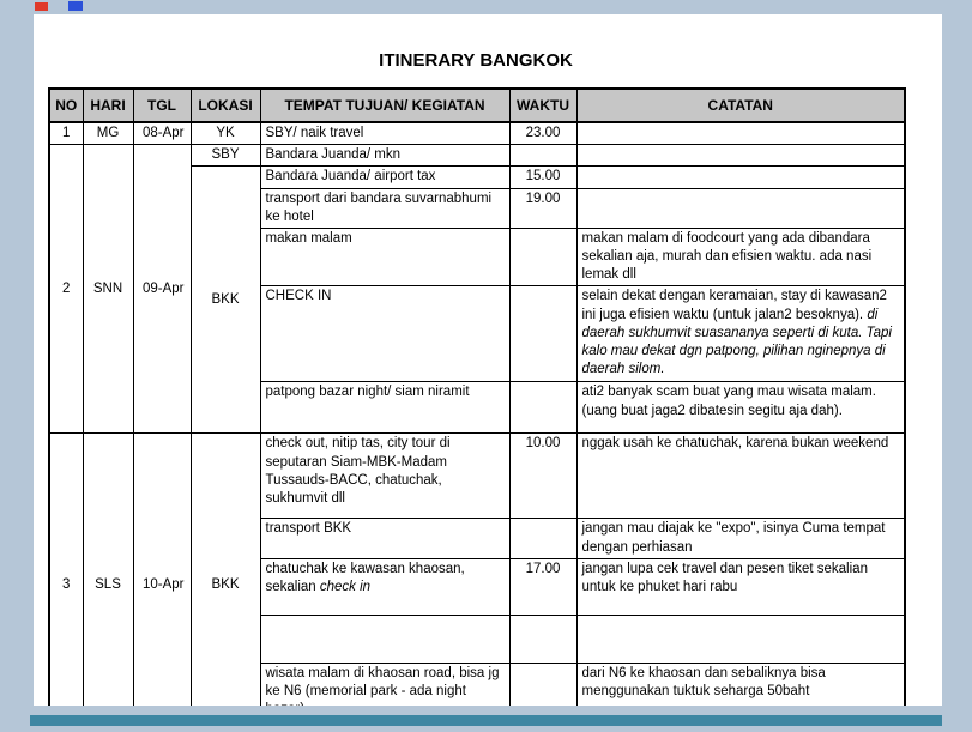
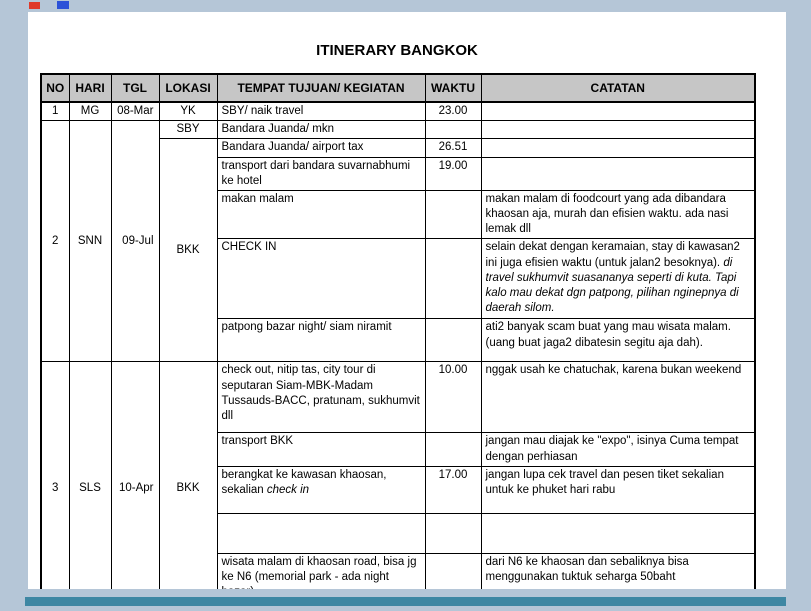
  ITINERARY BANGKOK
  NO	HARI	TGL	LOKASI	TEMPAT TUJUAN/ KEGIATAN	WAKTU	CATATAN
- 1	MG	08-Apr	YK	SBY/ naik travel	23.00
+ 1	MG	08-Mar	YK	SBY/ naik travel	23.00
- 2	SNN	09-Apr	SBY	Bandara Juanda/ mkn
+ 2	SNN	09-Jul	SBY	Bandara Juanda/ mkn
- BKK	Bandara Juanda/ airport tax	15.00
+ BKK	Bandara Juanda/ airport tax	26.51
  transport dari bandara suvarnabhumi ke hotel	19.00
- makan malam		makan malam di foodcourt yang ada dibandara sekalian aja, murah dan efisien waktu. ada nasi lemak dll
+ makan malam		makan malam di foodcourt yang ada dibandara khaosan aja, murah dan efisien waktu. ada nasi lemak dll
- CHECK IN		selain dekat dengan keramaian, stay di kawasan2 ini juga efisien waktu (untuk jalan2 besoknya). di daerah sukhumvit suasananya seperti di kuta. Tapi kalo mau dekat dgn patpong, pilihan nginepnya di daerah silom.
+ CHECK IN		selain dekat dengan keramaian, stay di kawasan2 ini juga efisien waktu (untuk jalan2 besoknya). di travel sukhumvit suasananya seperti di kuta. Tapi kalo mau dekat dgn patpong, pilihan nginepnya di daerah silom.
  patpong bazar night/ siam niramit		ati2 banyak scam buat yang mau wisata malam. (uang buat jaga2 dibatesin segitu aja dah).
- 3	SLS	10-Apr	BKK	check out, nitip tas, city tour di seputaran Siam-MBK-Madam Tussauds-BACC, chatuchak, sukhumvit dll	10.00	nggak usah ke chatuchak, karena bukan weekend
+ 3	SLS	10-Apr	BKK	check out, nitip tas, city tour di seputaran Siam-MBK-Madam Tussauds-BACC, pratunam, sukhumvit dll	10.00	nggak usah ke chatuchak, karena bukan weekend
  transport BKK		jangan mau diajak ke "expo", isinya Cuma tempat dengan perhiasan
- chatuchak ke kawasan khaosan, sekalian check in	17.00	jangan lupa cek travel dan pesen tiket sekalian untuk ke phuket hari rabu
+ berangkat ke kawasan khaosan, sekalian check in	17.00	jangan lupa cek travel dan pesen tiket sekalian untuk ke phuket hari rabu
  wisata malam di khaosan road, bisa jg ke N6 (memorial park - ada night		dari N6 ke khaosan dan sebaliknya bisa menggunakan tuktuk seharga 50baht
